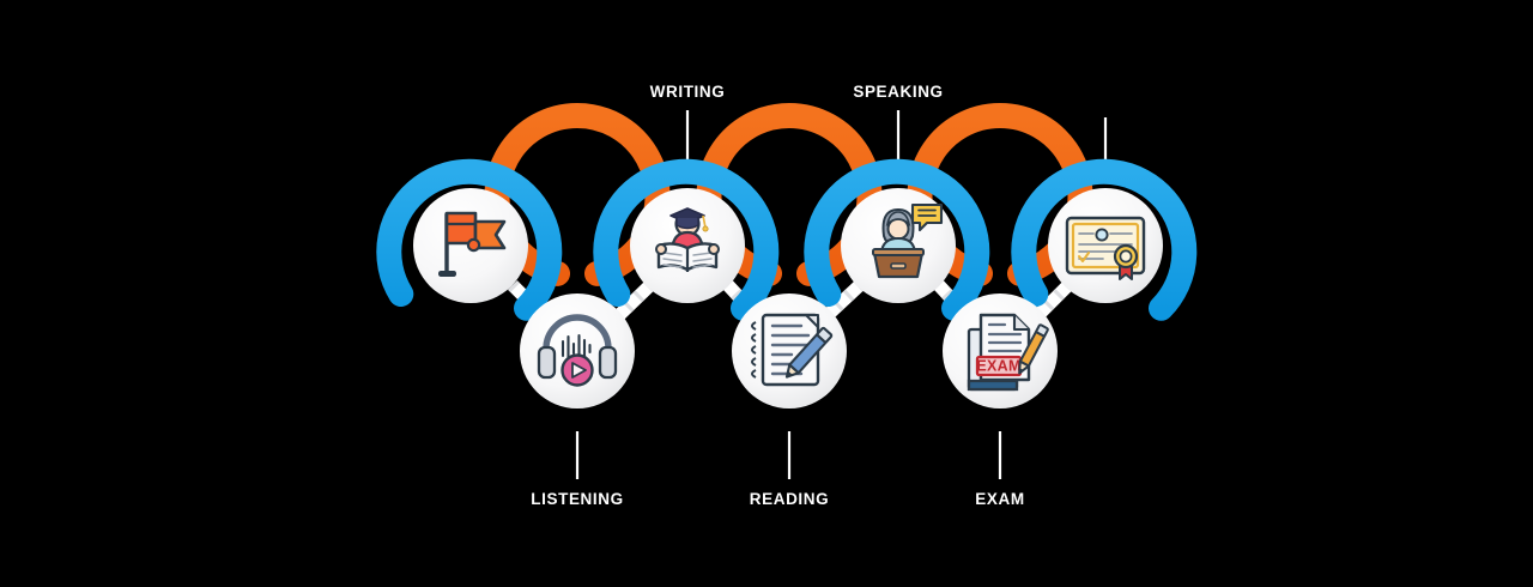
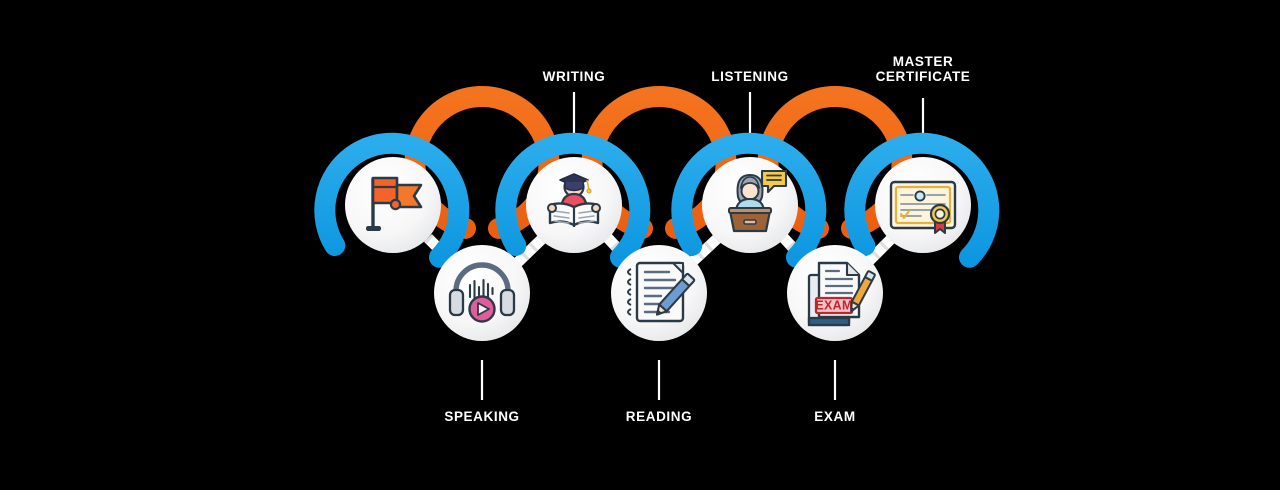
  EXAM
  WRITING
- SPEAKING
+ LISTENING
+ MASTER
+ CERTIFICATE
- LISTENING
+ SPEAKING
  READING
  EXAM
